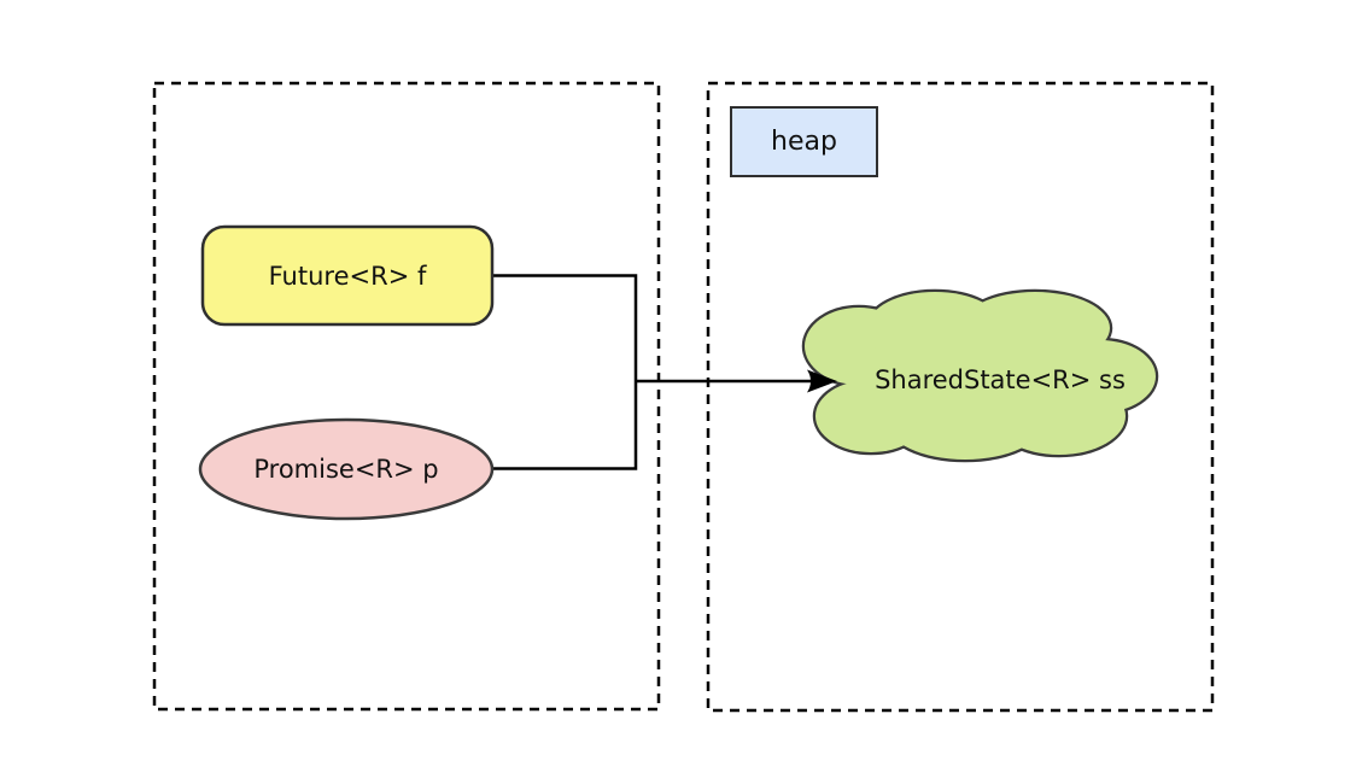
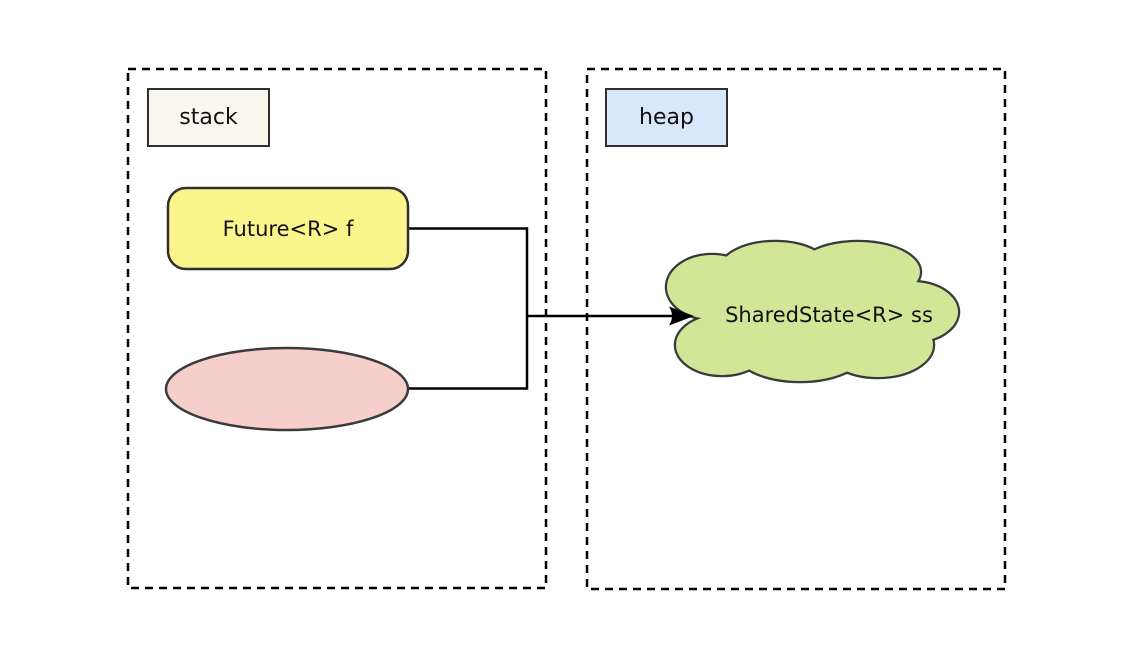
+ stack
  heap
  Future<R> f
- Promise<R> p
  SharedState<R> ss
